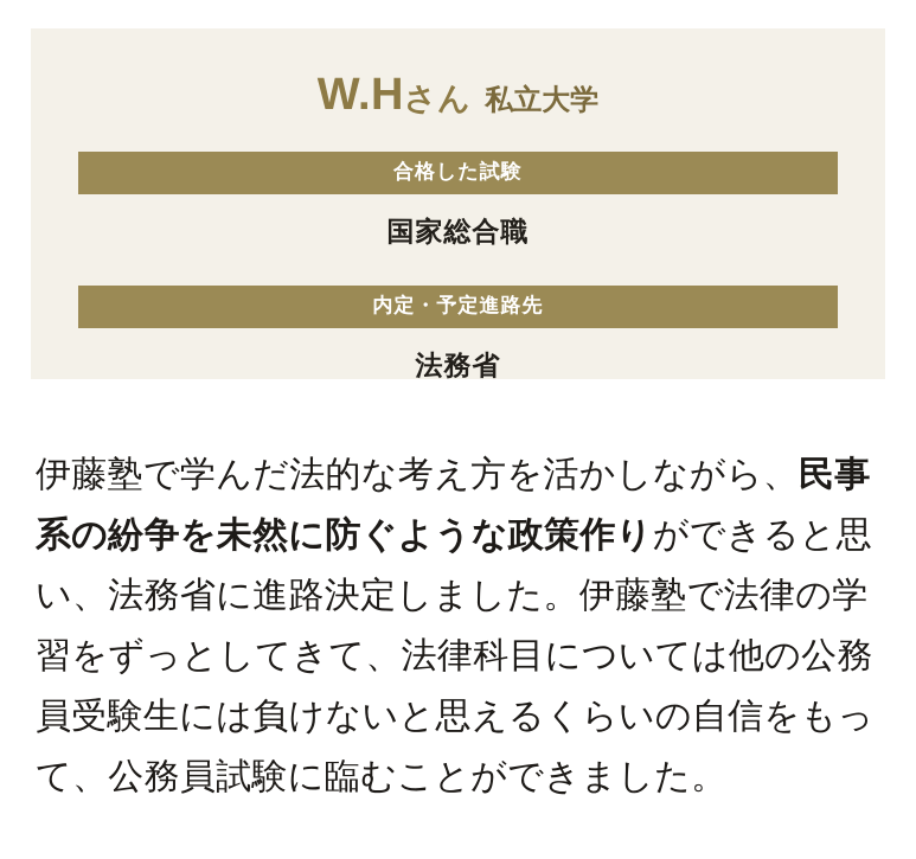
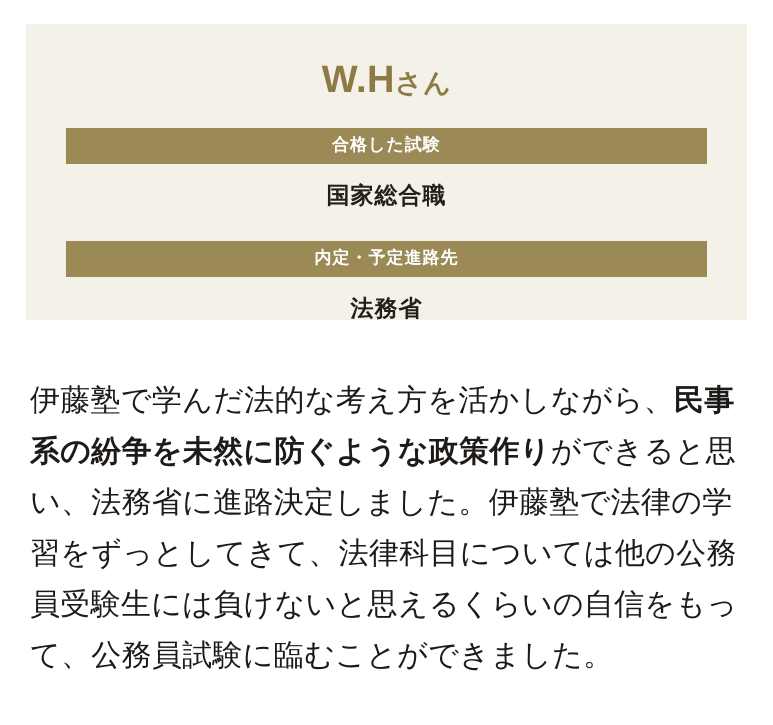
  W.Hさん
- 私立大学
  合格した試験
  国家総合職
  内定・予定進路先
  法務省
  伊藤塾で学んだ法的な考え方を活かしながら、民事系の紛争を未然に防ぐような政策作りができると思い、法務省に進路決定しました。伊藤塾で法律の学習をずっとしてきて、法律科目については他の公務員受験生には負けないと思えるくらいの自信をもって、公務員試験に臨むことができました。
